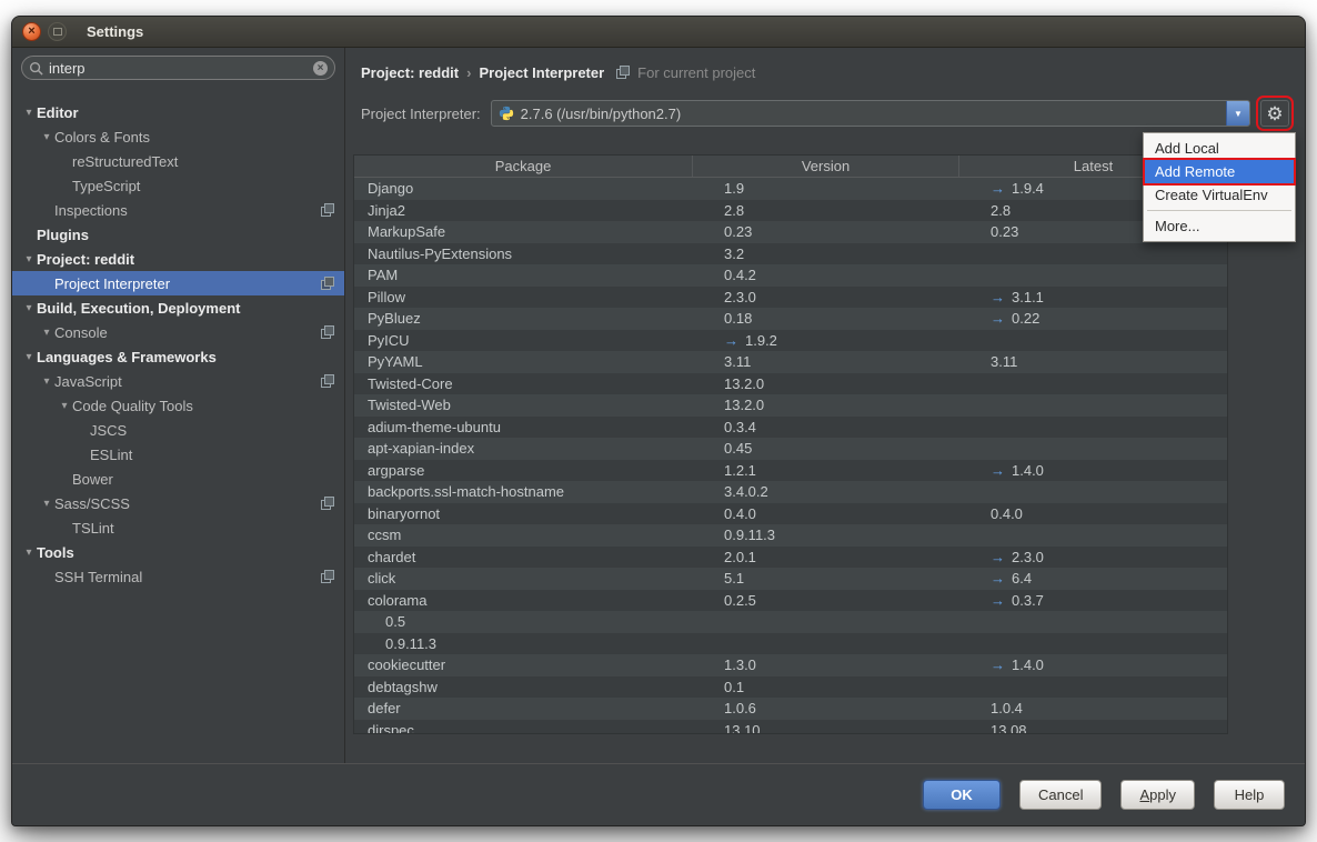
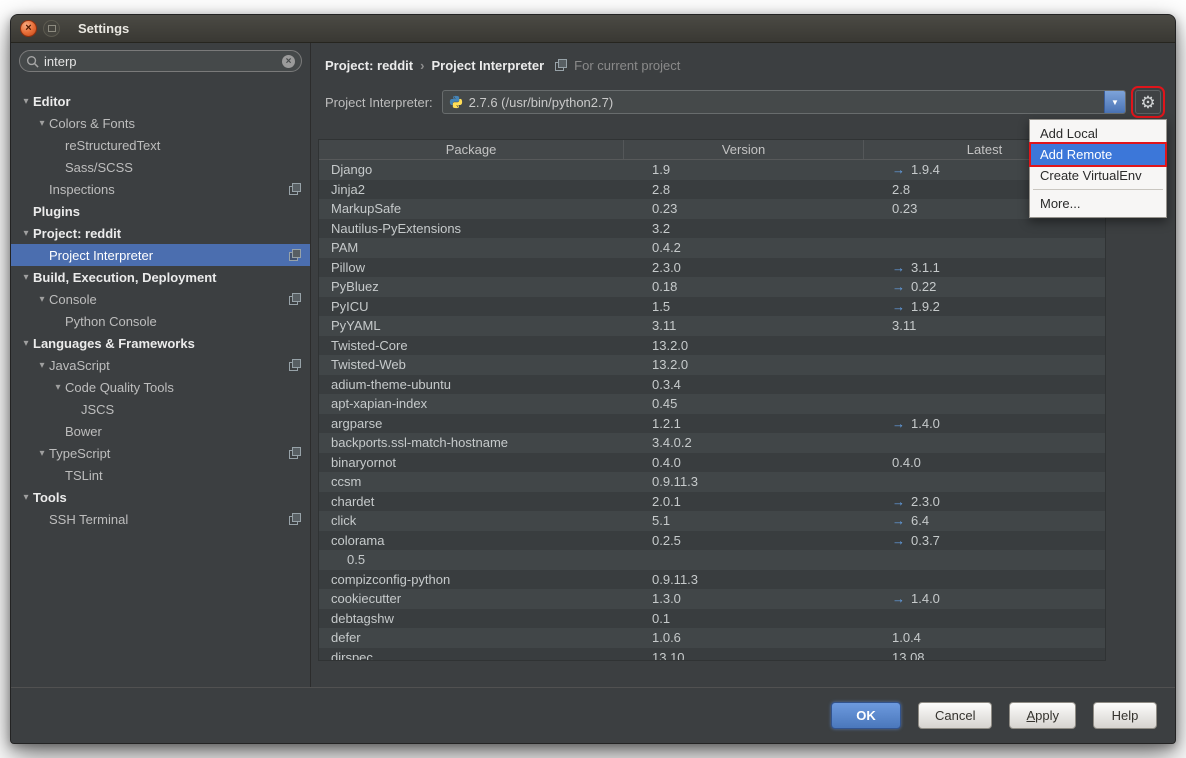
  ×
  Settings
  interp
  ×
  ▾
  Editor
  ▾
  Colors & Fonts
  reStructuredText
- TypeScript
+ Sass/SCSS
  Inspections
  Plugins
  ▾
  Project: reddit
  Project Interpreter
  ▾
  Build, Execution, Deployment
  ▾
  Console
+ Python Console
  ▾
  Languages & Frameworks
  ▾
  JavaScript
  ▾
  Code Quality Tools
  JSCS
- ESLint
  Bower
  ▾
- Sass/SCSS
+ TypeScript
  TSLint
  ▾
  Tools
  SSH Terminal
  Project: reddit
  ›
  Project Interpreter
  For current project
  Project Interpreter:
  2.7.6 (/usr/bin/python2.7)
  ▼
  ⚙
  Package
  Version
  Latest
  Django
  1.9
  →
  1.9.4
  Jinja2
  2.8
  2.8
  MarkupSafe
  0.23
  0.23
  Nautilus-PyExtensions
  3.2
  PAM
  0.4.2
  Pillow
  2.3.0
  →
  3.1.1
  PyBluez
  0.18
  →
  0.22
  PyICU
+ 1.5
  →
  1.9.2
  PyYAML
  3.11
  3.11
  Twisted-Core
  13.2.0
  Twisted-Web
  13.2.0
  adium-theme-ubuntu
  0.3.4
  apt-xapian-index
  0.45
  argparse
  1.2.1
  →
  1.4.0
  backports.ssl-match-hostname
  3.4.0.2
  binaryornot
  0.4.0
  0.4.0
  ccsm
  0.9.11.3
  chardet
  2.0.1
  →
  2.3.0
  click
  5.1
  →
  6.4
  colorama
  0.2.5
  →
  0.3.7
  0.5
+ compizconfig-python
  0.9.11.3
  cookiecutter
  1.3.0
  →
  1.4.0
  debtagshw
  0.1
  defer
  1.0.6
  1.0.4
  dirspec
  13.10
  13.08
  Add Local
  Add Remote
  Create VirtualEnv
  More...
  OK
  Cancel
  Apply
  Help
